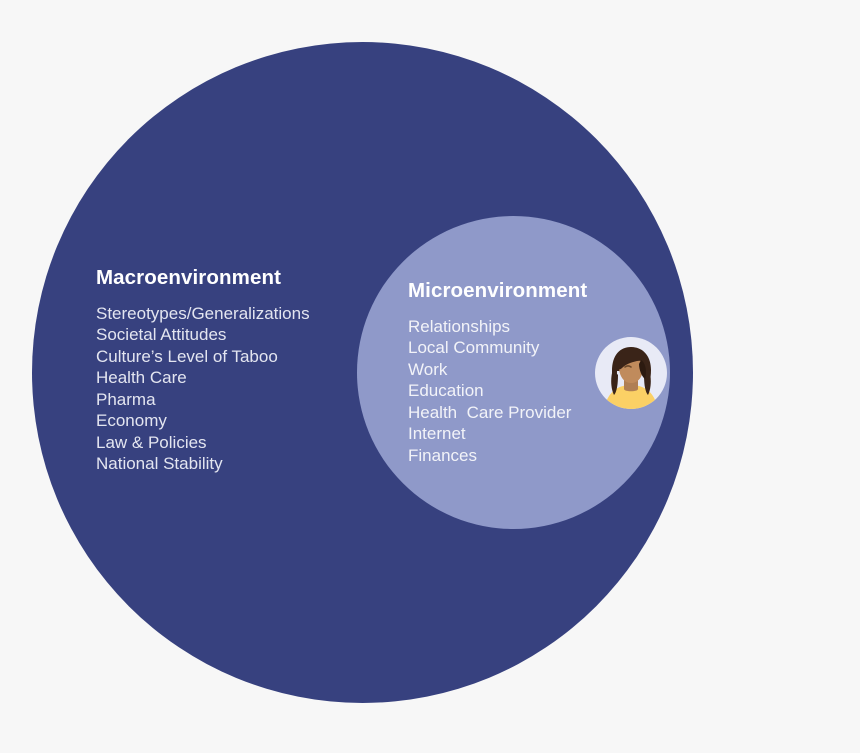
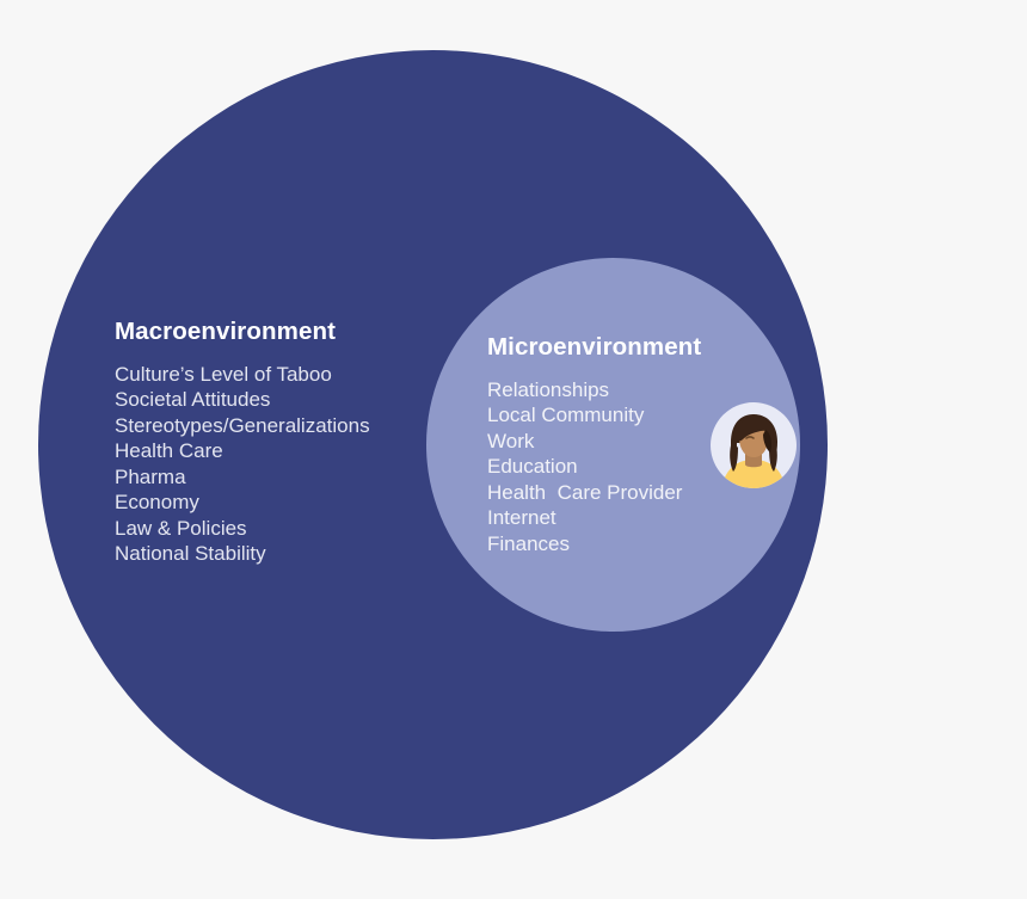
  Macroenvironment
- Stereotypes/Generalizations
+ Culture’s Level of Taboo
  Societal Attitudes
- Culture’s Level of Taboo
+ Stereotypes/Generalizations
  Health Care
  Pharma
  Economy
  Law & Policies
  National Stability
  Microenvironment
  Relationships
  Local Community
  Work
  Education
  Health Care Provider
  Internet
  Finances
